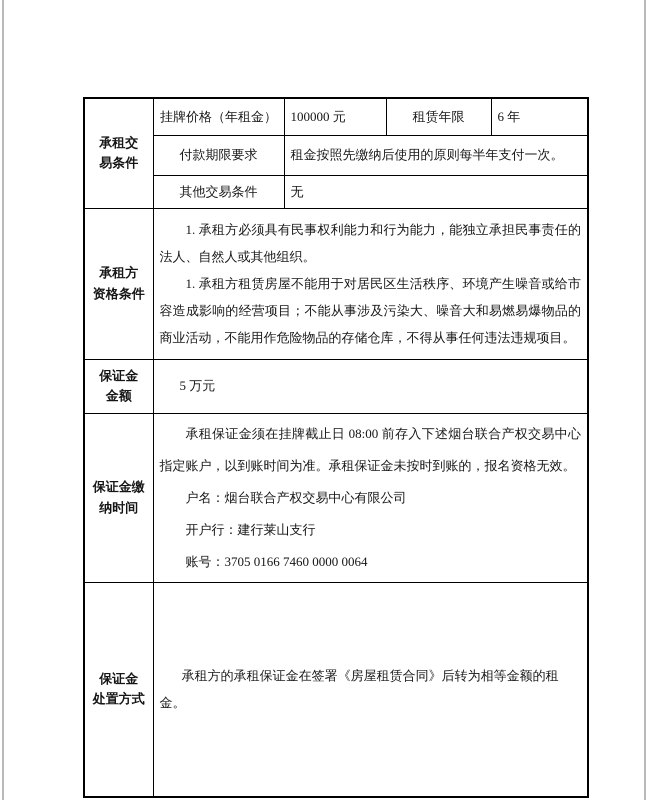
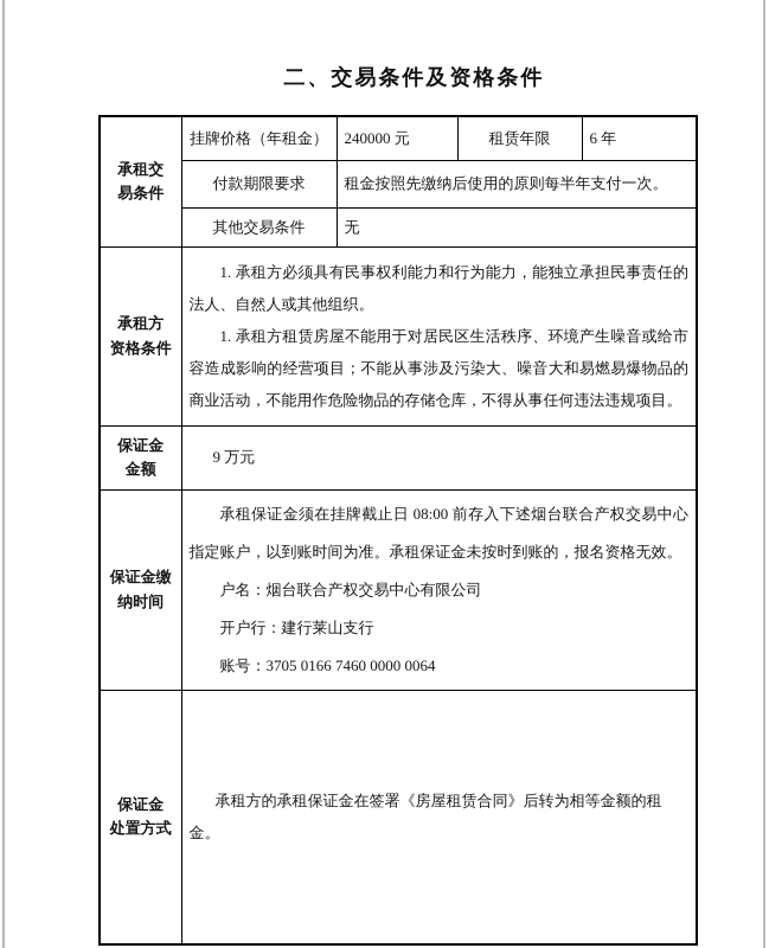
+ 二、交易条件及资格条件
- 承租交 易条件	挂牌价格（年租金）	100000 元	租赁年限	6 年
+ 承租交 易条件	挂牌价格（年租金）	240000 元	租赁年限	6 年
  付款期限要求	租金按照先缴纳后使用的原则每半年支付一次。
  其他交易条件	无
  承租方 资格条件	1. 承租方必须具有民事权利能力和行为能力，能独立承担民事责任的法人、自然人或其他组织。 1. 承租方租赁房屋不能用于对居民区生活秩序、环境产生噪音或给市容造成影响的经营项目；不能从事涉及污染大、噪音大和易燃易爆物品的商业活动，不能用作危险物品的存储仓库，不得从事任何违法违规项目。
- 保证金 金额	5 万元
+ 保证金 金额	9 万元
  保证金缴 纳时间	承租保证金须在挂牌截止日 08:00 前存入下述烟台联合产权交易中心指定账户，以到账时间为准。承租保证金未按时到账的，报名资格无效。 户名：烟台联合产权交易中心有限公司 开户行：建行莱山支行 账号：3705 0166 7460 0000 0064
  保证金 处置方式	承租方的承租保证金在签署《房屋租赁合同》后转为相等金额的租金。
